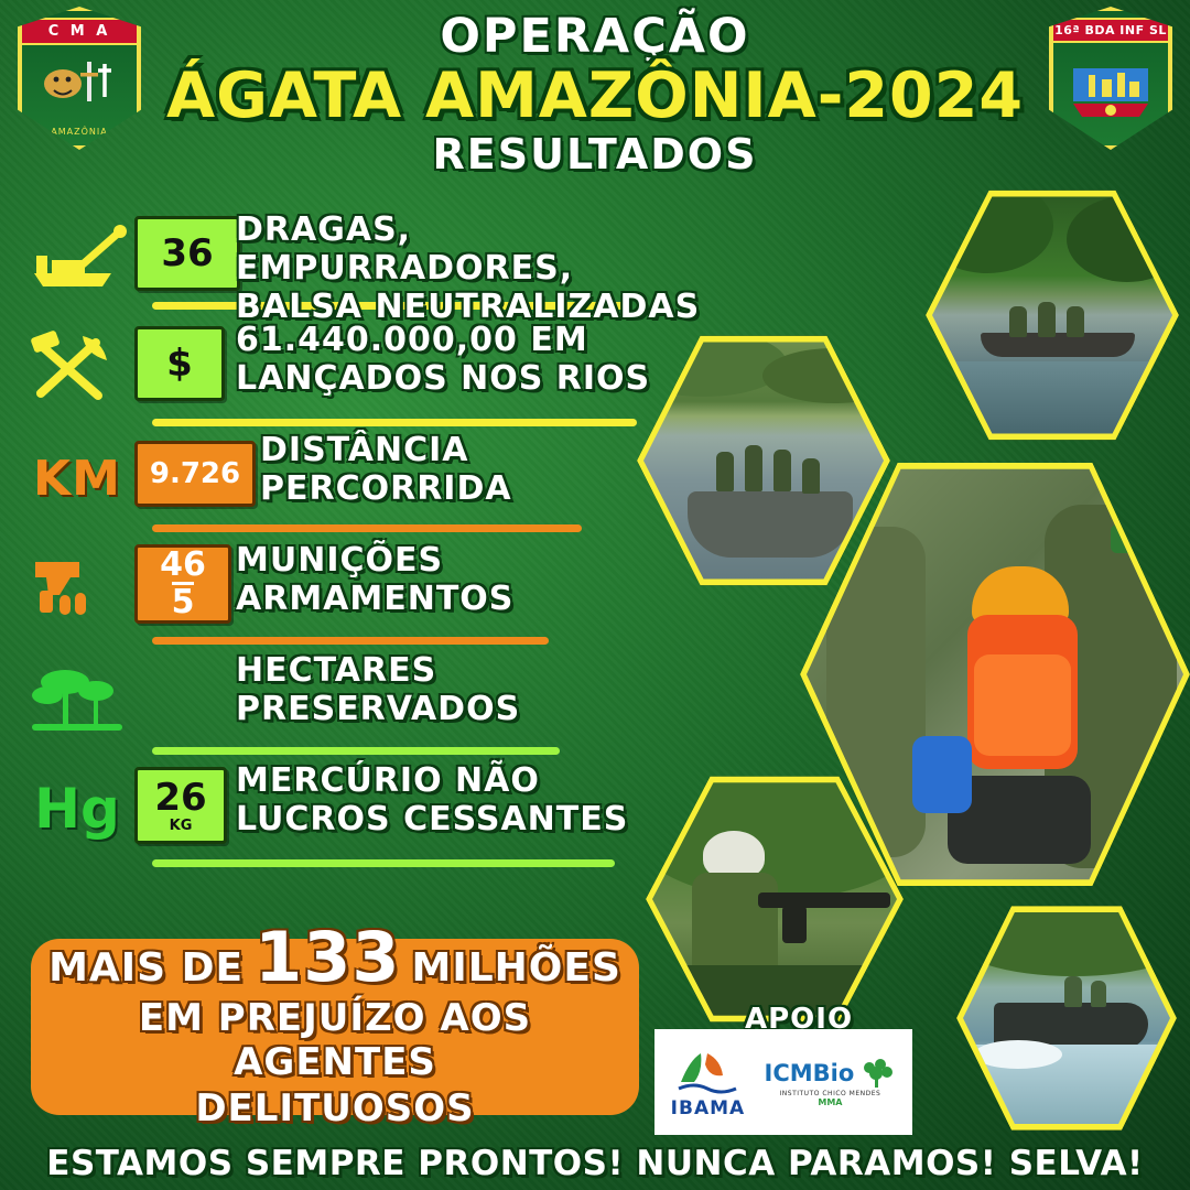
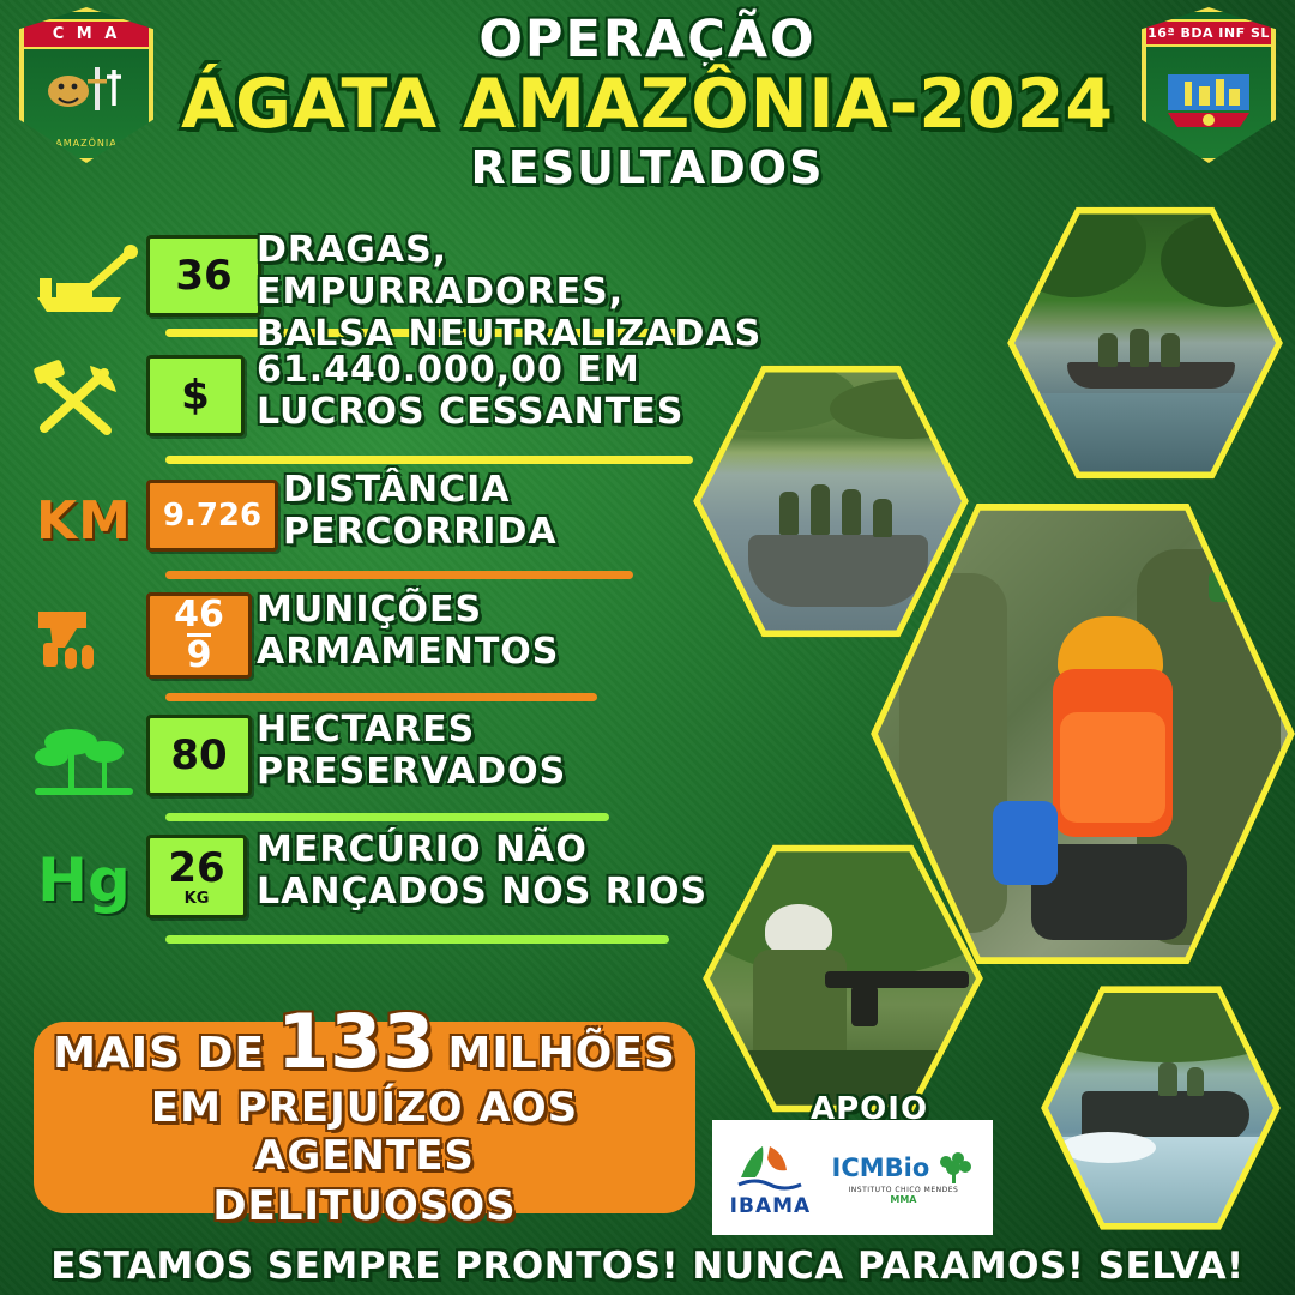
  C M A
  AMAZÔNIA
  16ª BDA INF SL
  OPERAÇÃO
  ÁGATA AMAZÔNIA-2024
  RESULTADOS
  36
  DRAGAS, EMPURRADORES,
  BALSA NEUTRALIZADAS
  $
  61.440.000,00 EM
- LANÇADOS NOS RIOS
+ LUCROS CESSANTES
  KM
  9.726
  DISTÂNCIA
  PERCORRIDA
  46
- 5
+ 9
  MUNIÇÕES
  ARMAMENTOS
+ 80
  HECTARES
  PRESERVADOS
  Hg
  26
  KG
  MERCÚRIO NÃO
- LUCROS CESSANTES
+ LANÇADOS NOS RIOS
  MAIS DE
  133
  MILHÕES
  EM PREJUÍZO AOS AGENTES
  DELITUOSOS
  APOIO
  IBAMA
  ICMBio
  MMA
  ESTAMOS SEMPRE PRONTOS! NUNCA PARAMOS! SELVA!
